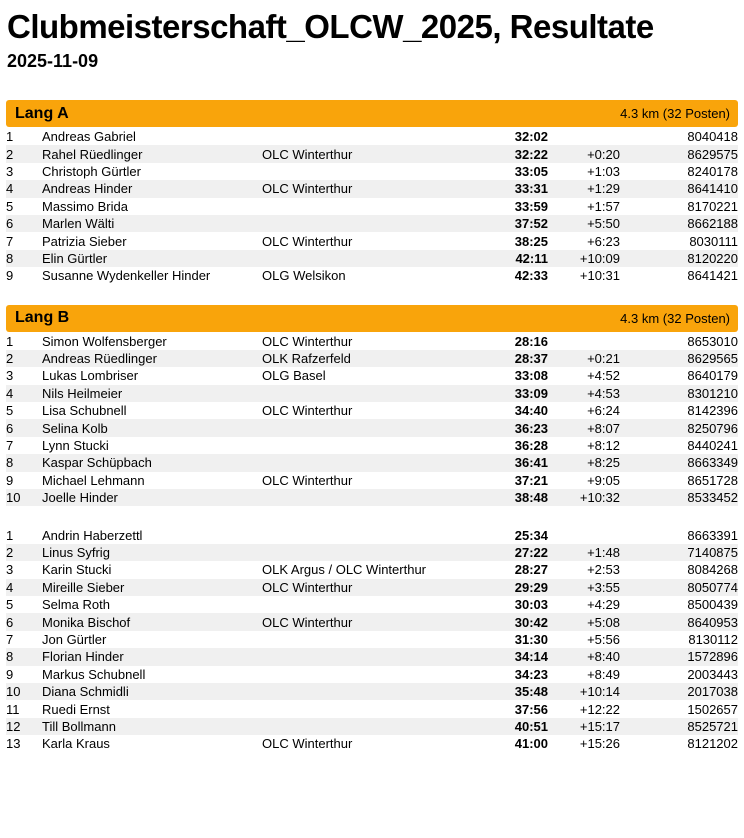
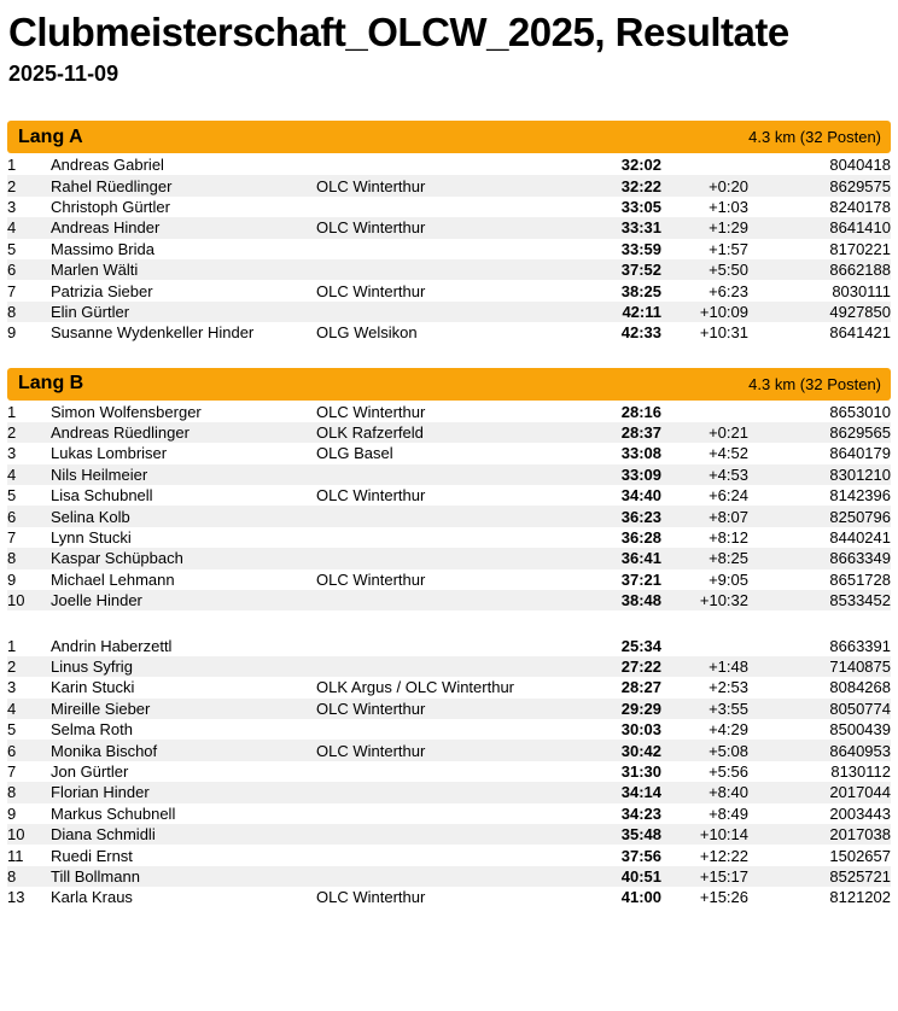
  Clubmeisterschaft_OLCW_2025, Resultate
  2025-11-09
  Lang A
  4.3 km (32 Posten)
  1	Andreas Gabriel		32:02		8040418
  2	Rahel Rüedlinger	OLC Winterthur	32:22	+0:20	8629575
  3	Christoph Gürtler		33:05	+1:03	8240178
  4	Andreas Hinder	OLC Winterthur	33:31	+1:29	8641410
  5	Massimo Brida		33:59	+1:57	8170221
  6	Marlen Wälti		37:52	+5:50	8662188
  7	Patrizia Sieber	OLC Winterthur	38:25	+6:23	8030111
- 8	Elin Gürtler		42:11	+10:09	8120220
+ 8	Elin Gürtler		42:11	+10:09	4927850
  9	Susanne Wydenkeller Hinder	OLG Welsikon	42:33	+10:31	8641421
  Lang B
  4.3 km (32 Posten)
  1	Simon Wolfensberger	OLC Winterthur	28:16		8653010
  2	Andreas Rüedlinger	OLK Rafzerfeld	28:37	+0:21	8629565
  3	Lukas Lombriser	OLG Basel	33:08	+4:52	8640179
  4	Nils Heilmeier		33:09	+4:53	8301210
  5	Lisa Schubnell	OLC Winterthur	34:40	+6:24	8142396
  6	Selina Kolb		36:23	+8:07	8250796
  7	Lynn Stucki		36:28	+8:12	8440241
  8	Kaspar Schüpbach		36:41	+8:25	8663349
  9	Michael Lehmann	OLC Winterthur	37:21	+9:05	8651728
  10	Joelle Hinder		38:48	+10:32	8533452
  1	Andrin Haberzettl		25:34		8663391
  2	Linus Syfrig		27:22	+1:48	7140875
  3	Karin Stucki	OLK Argus / OLC Winterthur	28:27	+2:53	8084268
  4	Mireille Sieber	OLC Winterthur	29:29	+3:55	8050774
  5	Selma Roth		30:03	+4:29	8500439
  6	Monika Bischof	OLC Winterthur	30:42	+5:08	8640953
  7	Jon Gürtler		31:30	+5:56	8130112
- 8	Florian Hinder		34:14	+8:40	1572896
+ 8	Florian Hinder		34:14	+8:40	2017044
  9	Markus Schubnell		34:23	+8:49	2003443
  10	Diana Schmidli		35:48	+10:14	2017038
  11	Ruedi Ernst		37:56	+12:22	1502657
- 12	Till Bollmann		40:51	+15:17	8525721
+ 8	Till Bollmann		40:51	+15:17	8525721
  13	Karla Kraus	OLC Winterthur	41:00	+15:26	8121202
